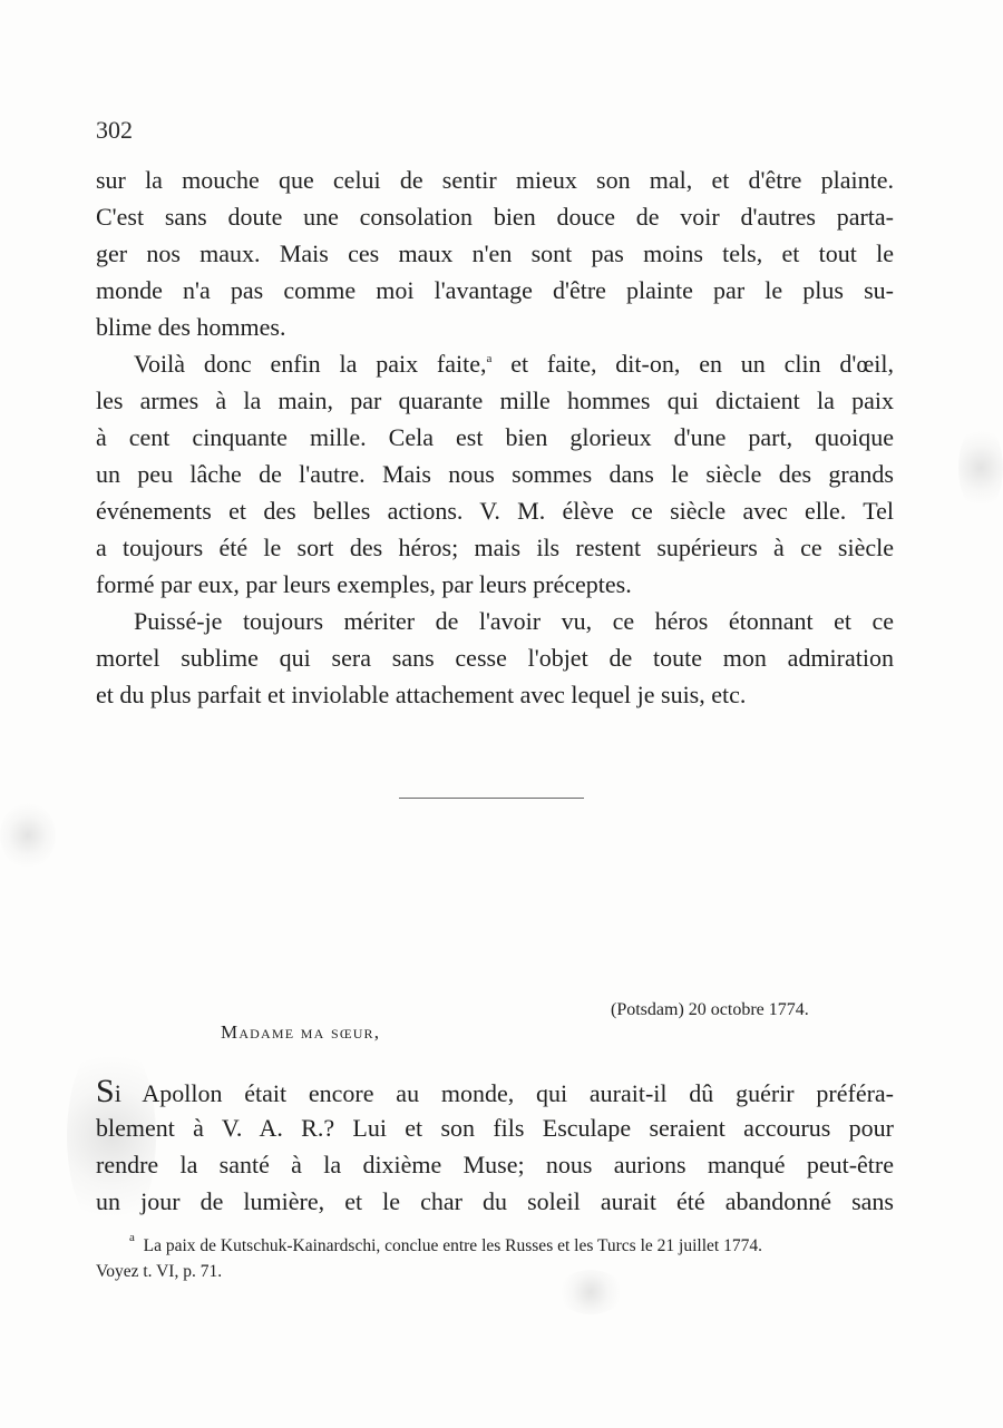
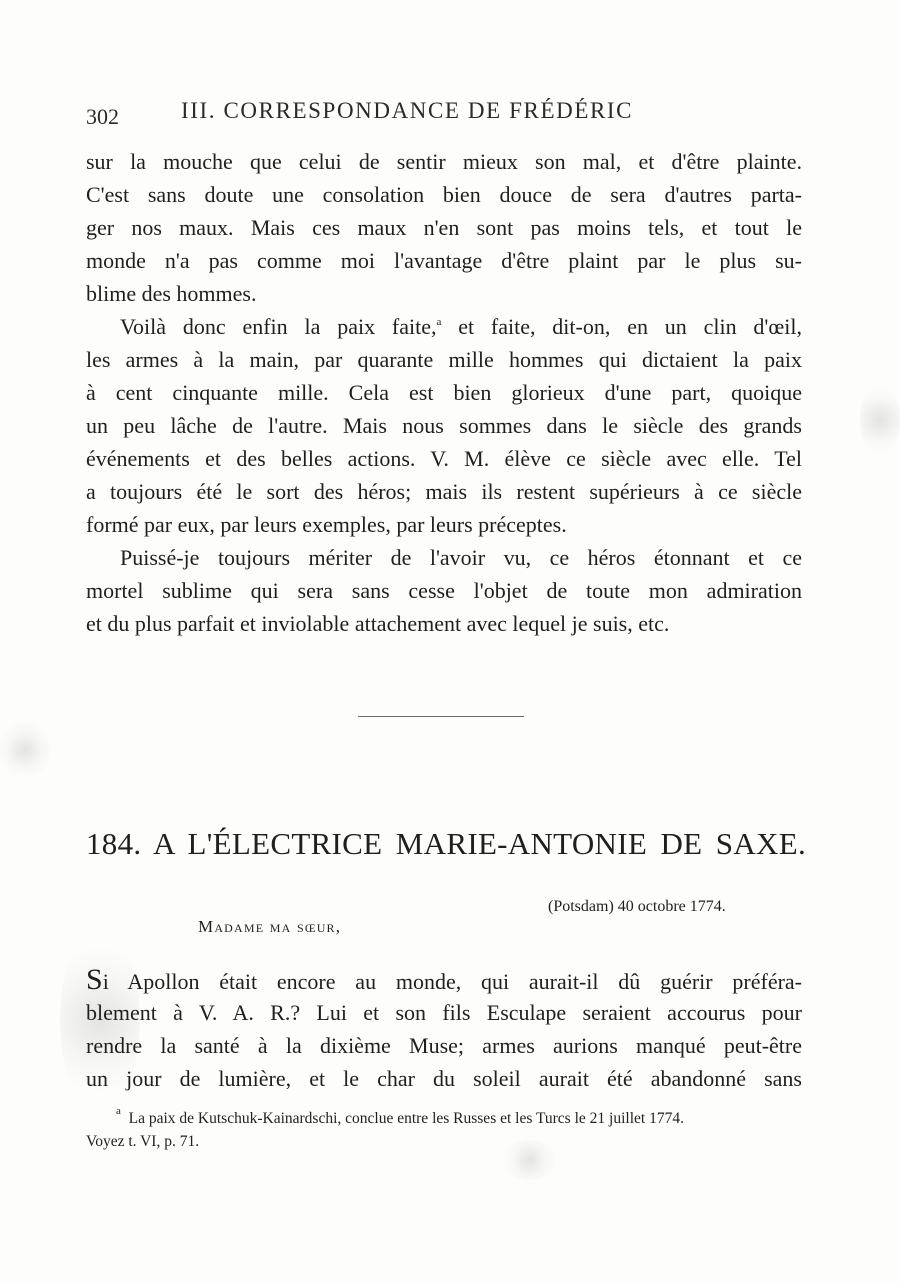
  302
+ III. CORRESPONDANCE DE FRÉDÉRIC
  sur la mouche que celui de sentir mieux son mal, et d'être plainte.
- C'est sans doute une consolation bien douce de voir d'autres parta-
+ C'est sans doute une consolation bien douce de sera d'autres parta-
  ger nos maux. Mais ces maux n'en sont pas moins tels, et tout le
- monde n'a pas comme moi l'avantage d'être plainte par le plus su-
+ monde n'a pas comme moi l'avantage d'être plaint par le plus su-
  blime des hommes.
  Voilà donc enfin la paix faite,a et faite, dit-on, en un clin d'œil,
  les armes à la main, par quarante mille hommes qui dictaient la paix
  à cent cinquante mille. Cela est bien glorieux d'une part, quoique
  un peu lâche de l'autre. Mais nous sommes dans le siècle des grands
  événements et des belles actions. V. M. élève ce siècle avec elle. Tel
  a toujours été le sort des héros; mais ils restent supérieurs à ce siècle
  formé par eux, par leurs exemples, par leurs préceptes.
  Puissé-je toujours mériter de l'avoir vu, ce héros étonnant et ce
  mortel sublime qui sera sans cesse l'objet de toute mon admiration
  et du plus parfait et inviolable attachement avec lequel je suis, etc.
+ 184. A L'ÉLECTRICE MARIE-ANTONIE DE SAXE.
- (Potsdam) 20 octobre 1774.
+ (Potsdam) 40 octobre 1774.
  Madame ma sœur,
  Si Apollon était encore au monde, qui aurait-il dû guérir préféra-
  blement à V. A. R.? Lui et son fils Esculape seraient accourus pour
- rendre la santé à la dixième Muse; nous aurions manqué peut-être
+ rendre la santé à la dixième Muse; armes aurions manqué peut-être
  un jour de lumière, et le char du soleil aurait été abandonné sans
  a La paix de Kutschuk-Kainardschi, conclue entre les Russes et les Turcs le 21 juillet 1774.
  Voyez t. VI, p. 71.
